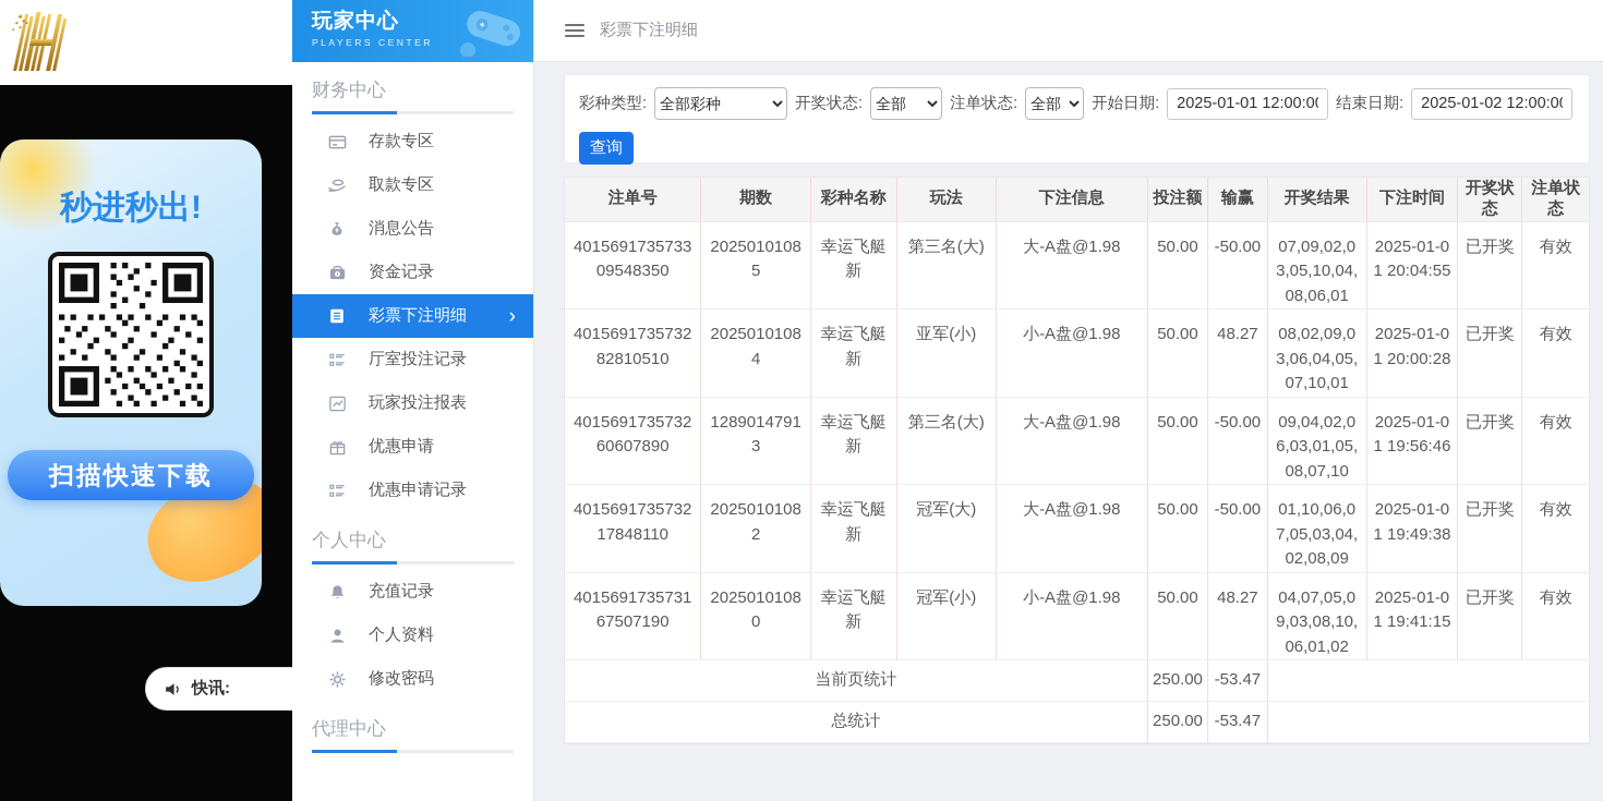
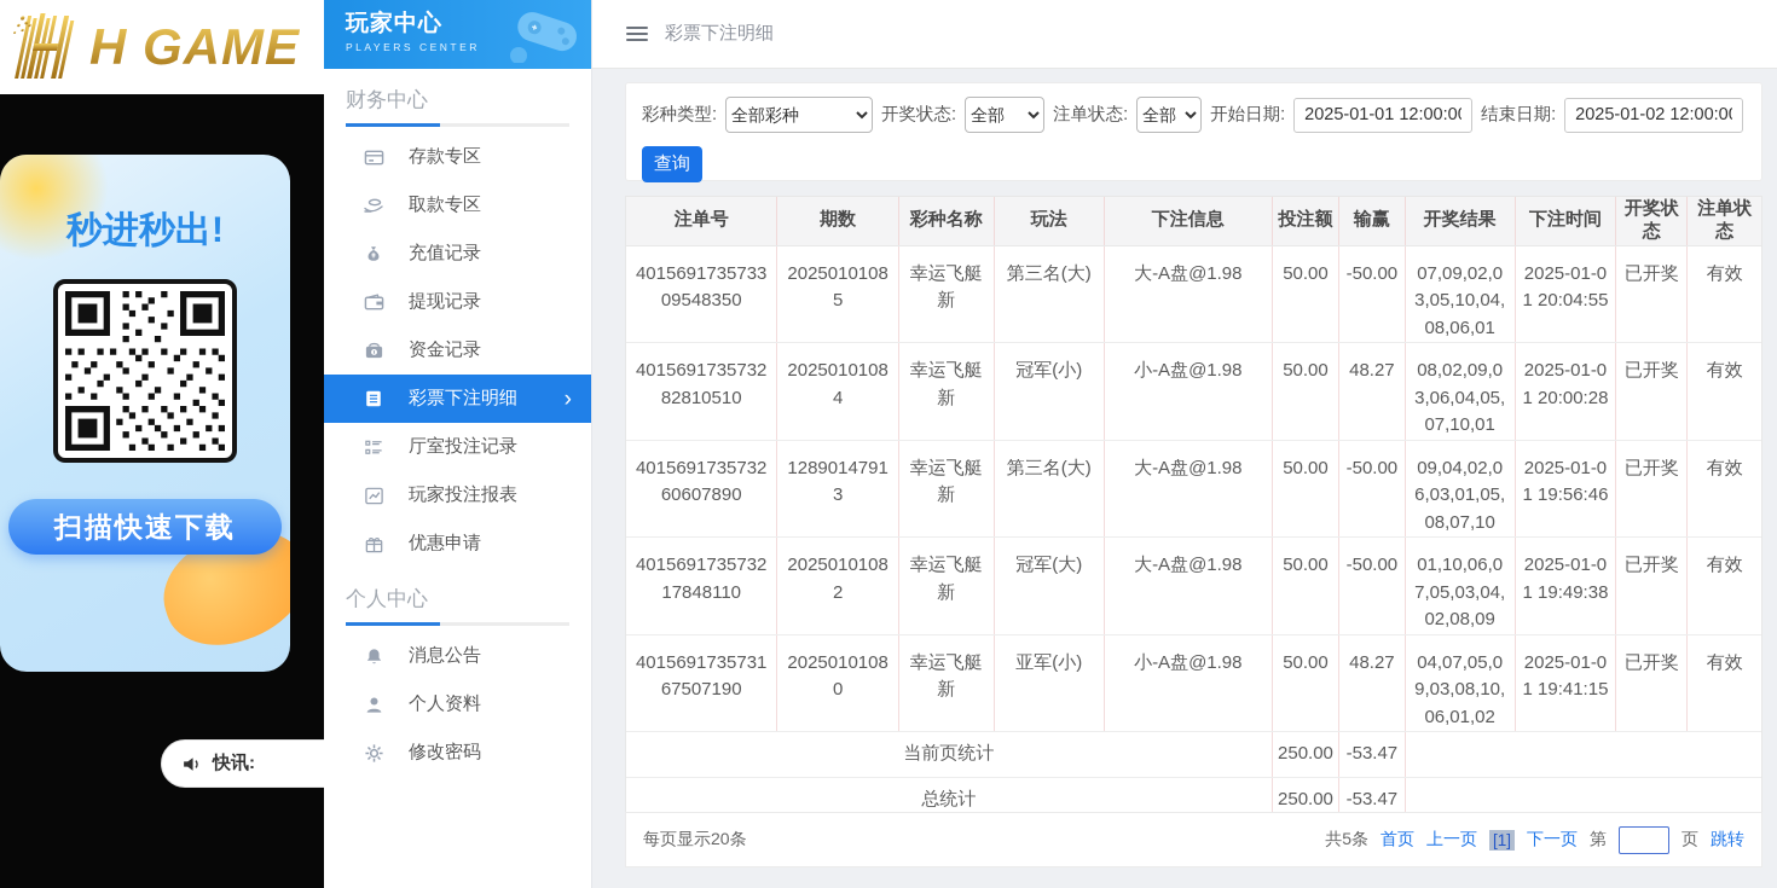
+ H GAME
  秒进秒出!
  扫描快速下载
  快讯:
  玩家中心
  PLAYERS CENTER
  财务中心
  存款专区
  取款专区
- 消息公告
+ 充值记录
+ 提现记录
  资金记录
  彩票下注明细
  ›
  厅室投注记录
  玩家投注报表
  优惠申请
- 优惠申请记录
  个人中心
- 充值记录
+ 消息公告
  个人资料
  修改密码
- 代理中心
  彩票下注明细
  彩种类型:
  全部彩种
  开奖状态:
  全部
  注单状态:
  全部
  开始日期:
  2025-01-01 12:00:0
  结束日期:
  2025-01-02 12:00:0
  查询
  注单号	期数	彩种名称	玩法	下注信息	投注额	输赢	开奖结果	下注时间	开奖状态	注单状态
  401569173573309548350	20250101085	幸运飞艇新	第三名(大)	大-A盘@1.98	50.00	-50.00	07,09,02,03,05,10,04,08,06,01	2025-01-01 20:04:55	已开奖	有效
- 401569173573282810510	20250101084	幸运飞艇新	亚军(小)	小-A盘@1.98	50.00	48.27	08,02,09,03,06,04,05,07,10,01	2025-01-01 20:00:28	已开奖	有效
+ 401569173573282810510	20250101084	幸运飞艇新	冠军(小)	小-A盘@1.98	50.00	48.27	08,02,09,03,06,04,05,07,10,01	2025-01-01 20:00:28	已开奖	有效
  401569173573260607890	12890147913	幸运飞艇新	第三名(大)	大-A盘@1.98	50.00	-50.00	09,04,02,06,03,01,05,08,07,10	2025-01-01 19:56:46	已开奖	有效
  401569173573217848110	20250101082	幸运飞艇新	冠军(大)	大-A盘@1.98	50.00	-50.00	01,10,06,07,05,03,04,02,08,09	2025-01-01 19:49:38	已开奖	有效
- 401569173573167507190	20250101080	幸运飞艇新	冠军(小)	小-A盘@1.98	50.00	48.27	04,07,05,09,03,08,10,06,01,02	2025-01-01 19:41:15	已开奖	有效
+ 401569173573167507190	20250101080	幸运飞艇新	亚军(小)	小-A盘@1.98	50.00	48.27	04,07,05,09,03,08,10,06,01,02	2025-01-01 19:41:15	已开奖	有效
  当前页统计	250.00	-53.47
  总统计	250.00	-53.47
+ 每页显示20条
+ 共5条
+ 首页
+ 上一页
+ [1]
+ 下一页
+ 第
+ 页
+ 跳转
